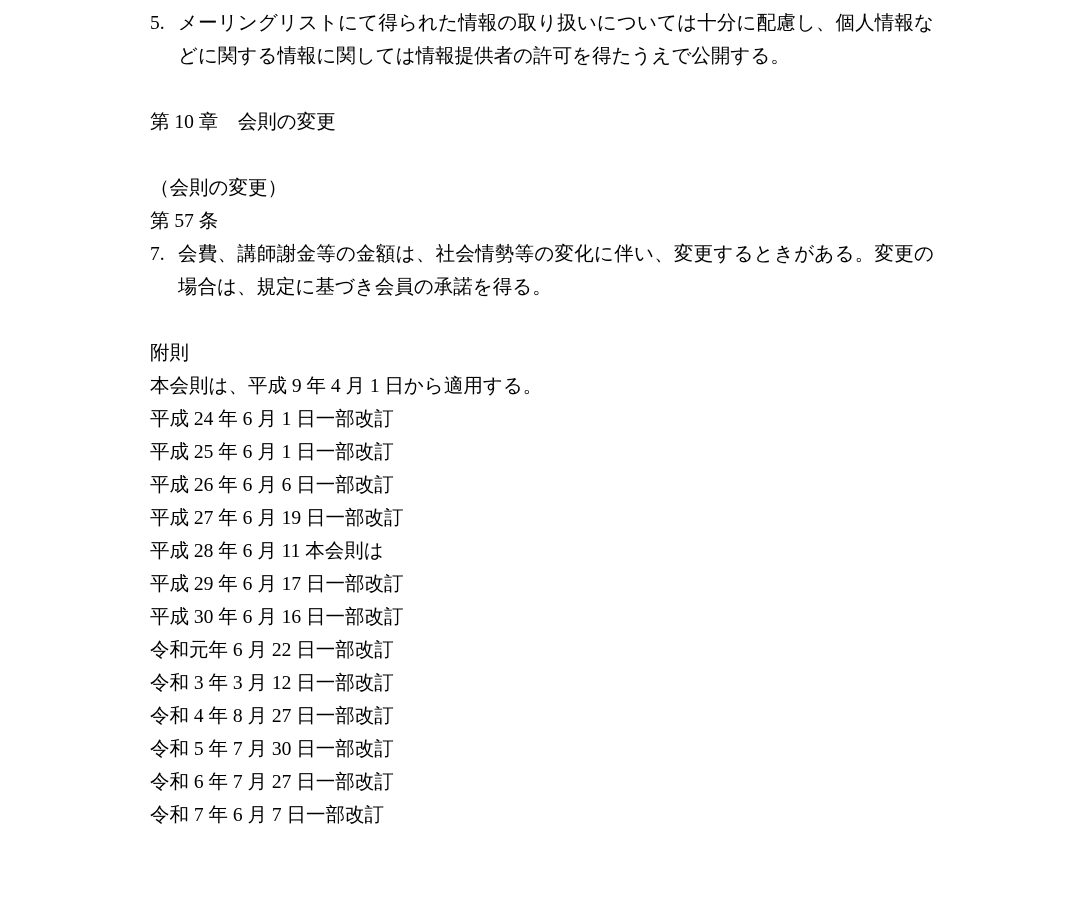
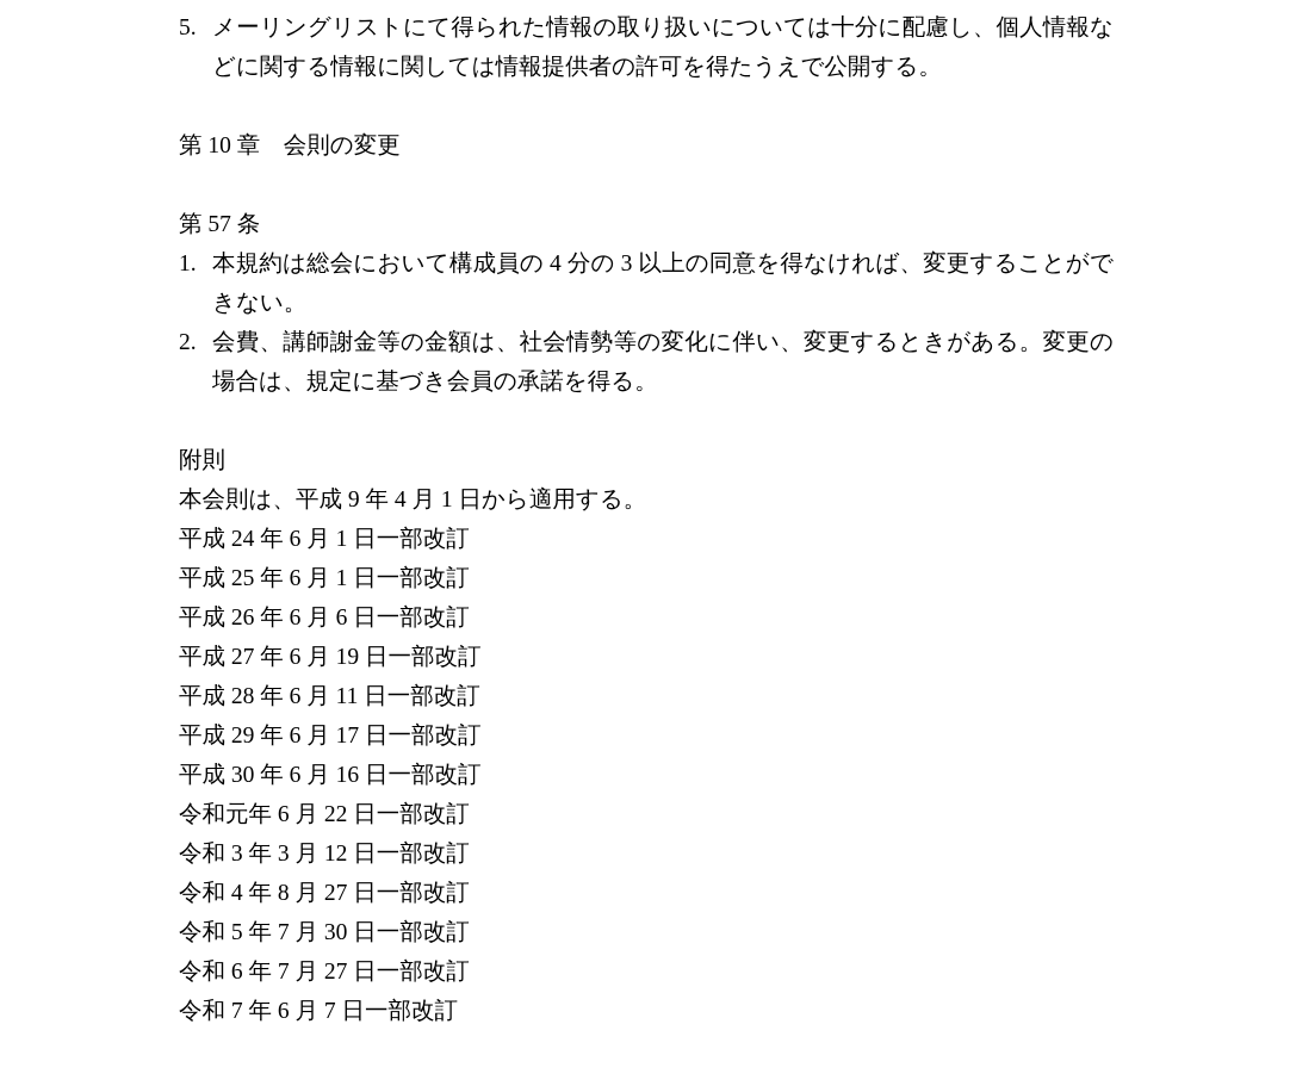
  5.
  メーリングリストにて得られた情報の取り扱いについては十分に配慮し、個人情報などに関する情報に関しては情報提供者の許可を得たうえで公開する。
  第 10 章 会則の変更
- （会則の変更）
  第 57 条
+ 1.
+ 本規約は総会において構成員の 4 分の 3 以上の同意を得なければ、変更することができない。
- 7.
+ 2.
  会費、講師謝金等の金額は、社会情勢等の変化に伴い、変更するときがある。変更の場合は、規定に基づき会員の承諾を得る。
  附則
  本会則は、平成 9 年 4 月 1 日から適用する。
  平成 24 年 6 月 1 日一部改訂
  平成 25 年 6 月 1 日一部改訂
  平成 26 年 6 月 6 日一部改訂
  平成 27 年 6 月 19 日一部改訂
- 平成 28 年 6 月 11 本会則は
+ 平成 28 年 6 月 11 日一部改訂
  平成 29 年 6 月 17 日一部改訂
  平成 30 年 6 月 16 日一部改訂
  令和元年 6 月 22 日一部改訂
  令和 3 年 3 月 12 日一部改訂
  令和 4 年 8 月 27 日一部改訂
  令和 5 年 7 月 30 日一部改訂
  令和 6 年 7 月 27 日一部改訂
  令和 7 年 6 月 7 日一部改訂
